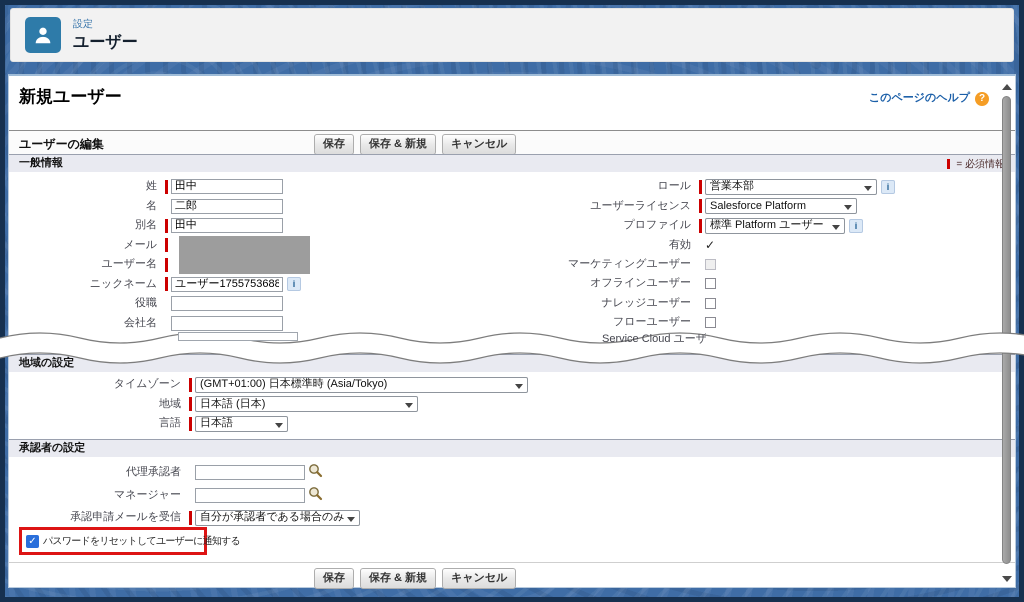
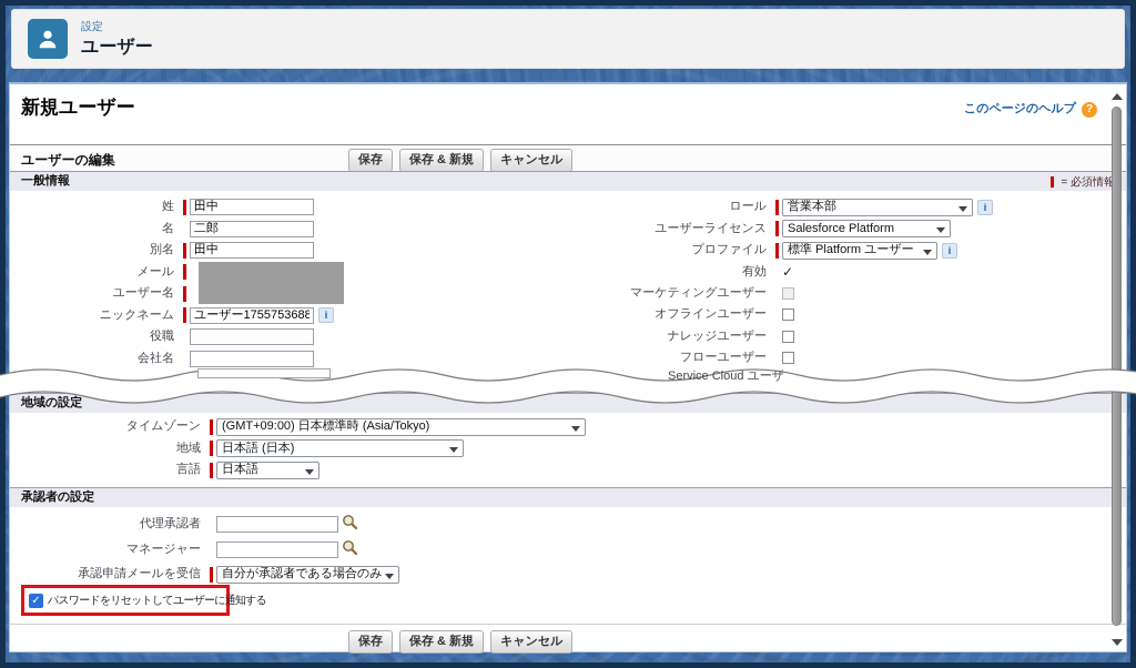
  設定
  ユーザー
  新規ユーザー
  このページのヘルプ
  ?
  ユーザーの編集
  保存
  保存 & 新規
  キャンセル
  一般情報
  = 必須情報
  姓
  田中
  名
  二郎
  別名
  田中
  メール
  ユーザー名
  ニックネーム
  ユーザー1755753688
  i
  役職
  会社名
  ロール
  営業本部
  i
  ユーザーライセンス
  Salesforce Platform
  プロファイル
  標準 Platform ユーザー
  i
  有効
  ✓
  マーケティングユーザー
  オフラインユーザー
  ナレッジユーザー
  フローユーザー
  地域の設定
  タイムゾーン
- (GMT+01:00) 日本標準時 (Asia/Tokyo)
+ (GMT+09:00) 日本標準時 (Asia/Tokyo)
  地域
  日本語 (日本)
  言語
  日本語
  承認者の設定
  代理承認者
  マネージャー
  承認申請メールを受信
  自分が承認者である場合のみ
  ✓
  パスワードをリセットしてユーザーに通知する
  保存
  保存 & 新規
  キャンセル
  Service Cloud ユーザ
